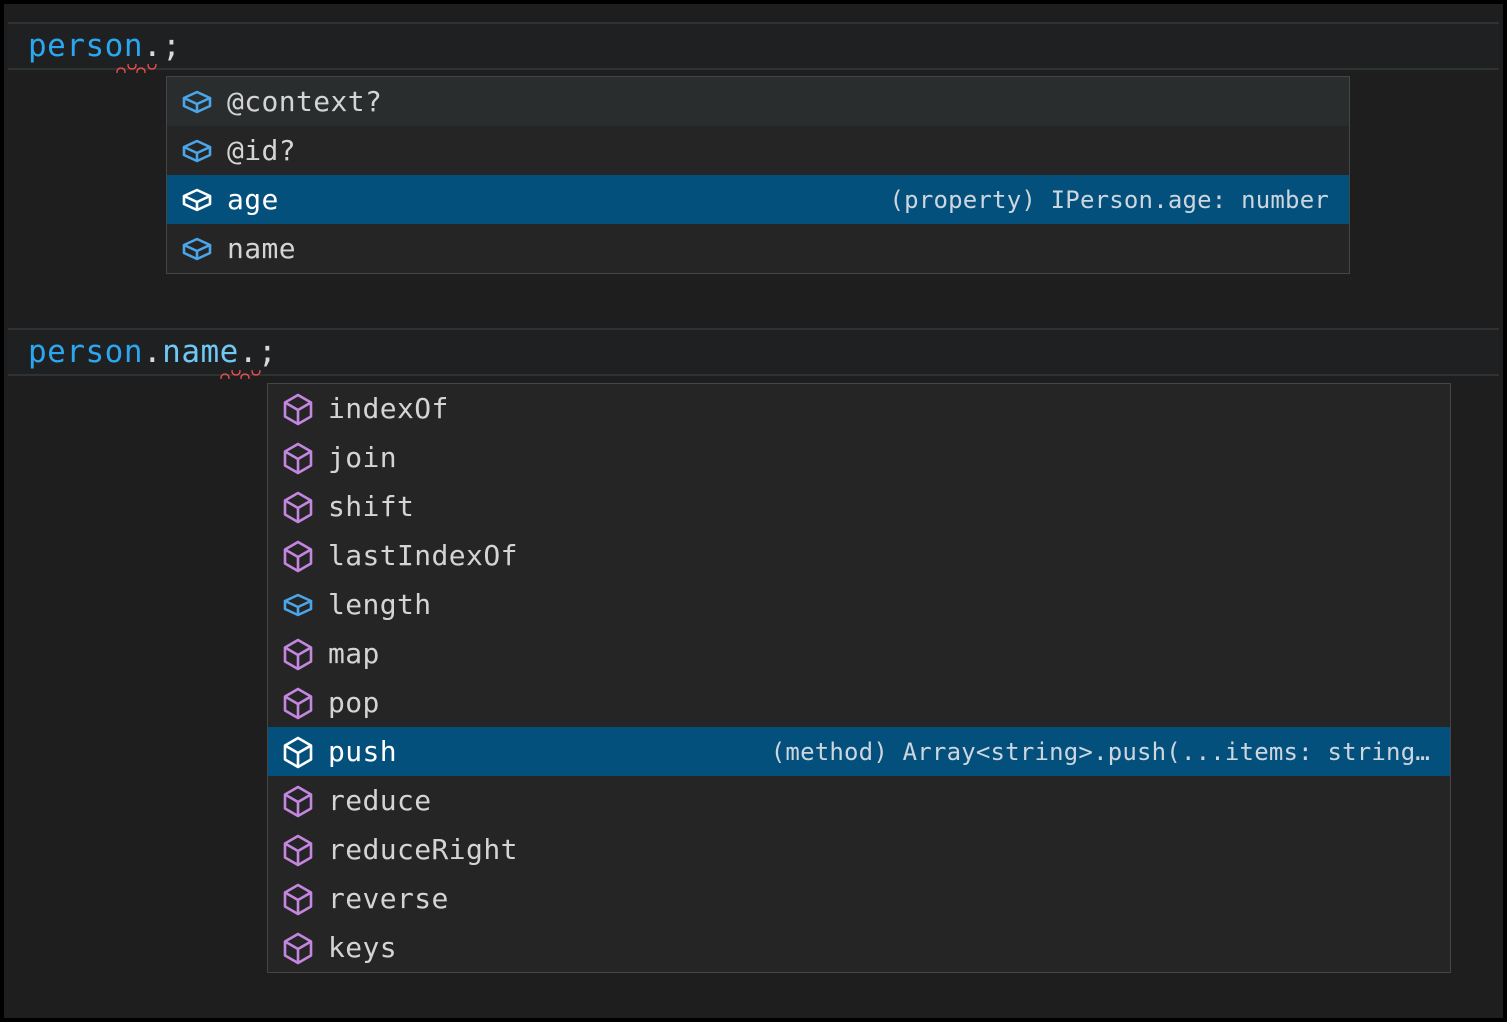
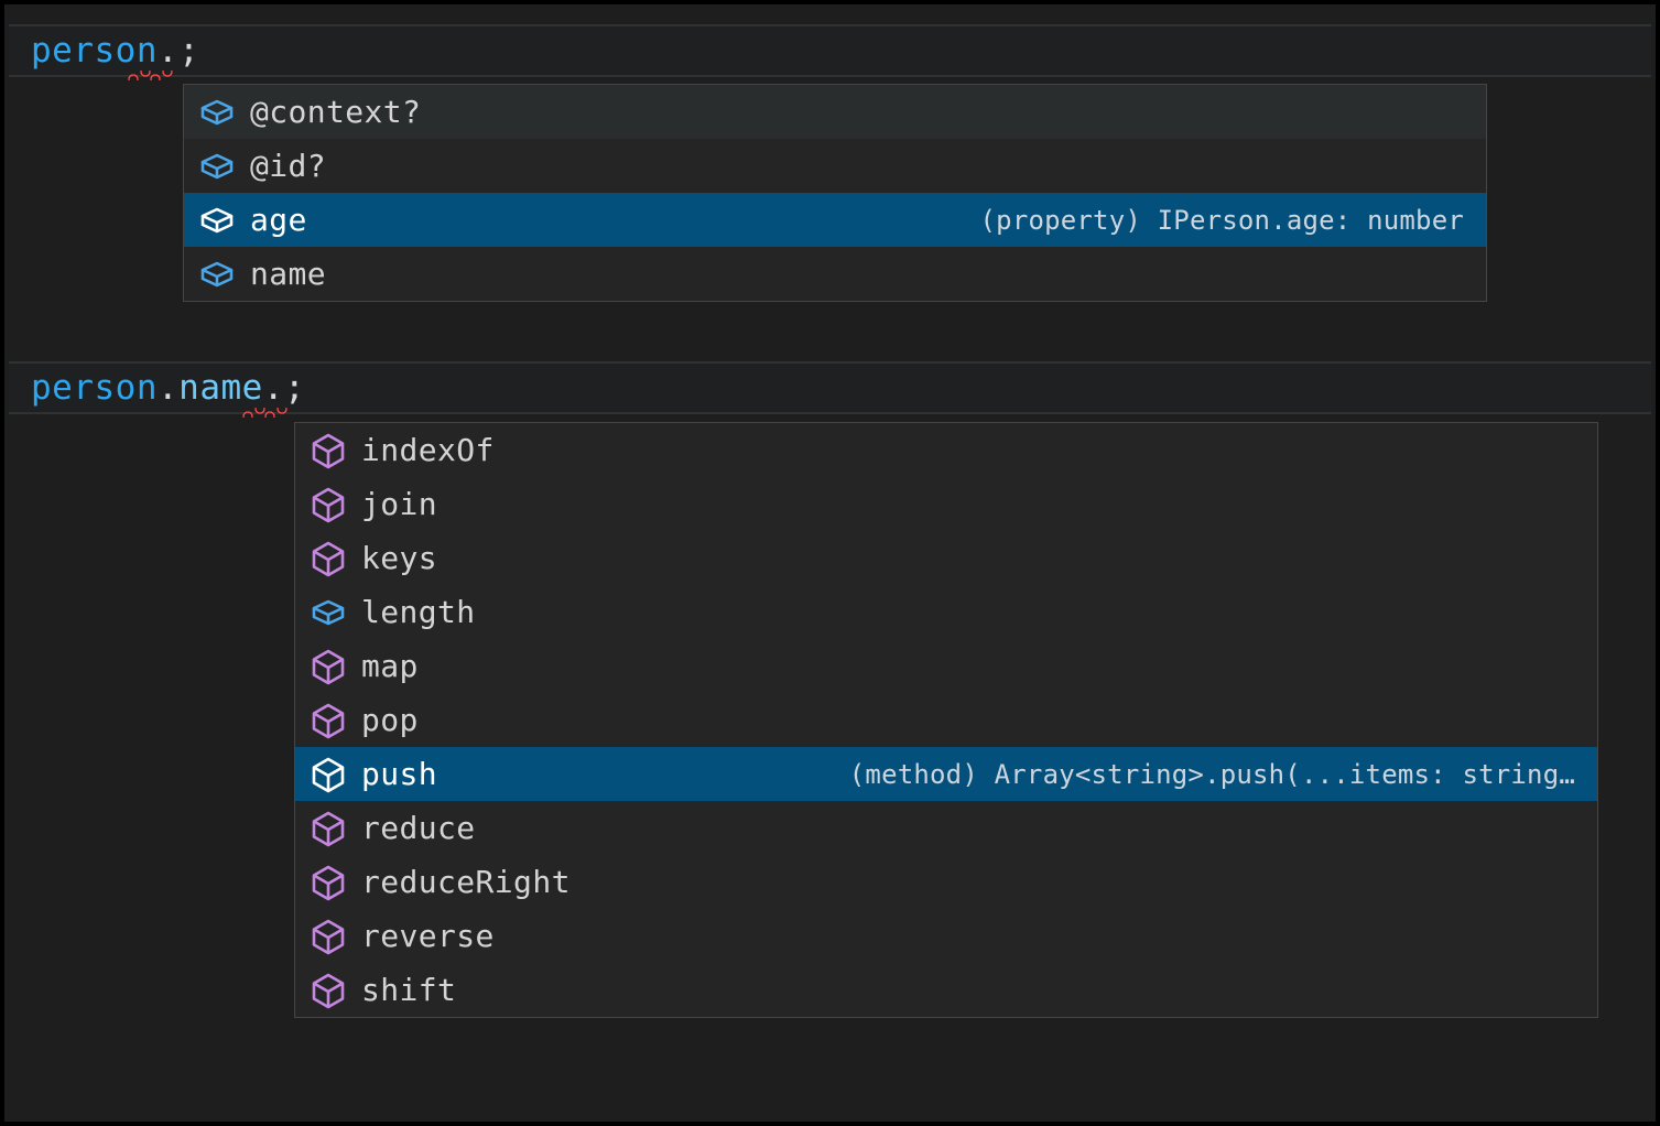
  person.;
  @context?
  @id?
  age
  (property) IPerson.age: number
  name
  person.name.;
  indexOf
  join
- shift
+ keys
- lastIndexOf
  length
  map
  pop
  push
  (method) Array<string>.push(...items: string…
  reduce
  reduceRight
  reverse
- keys
+ shift
